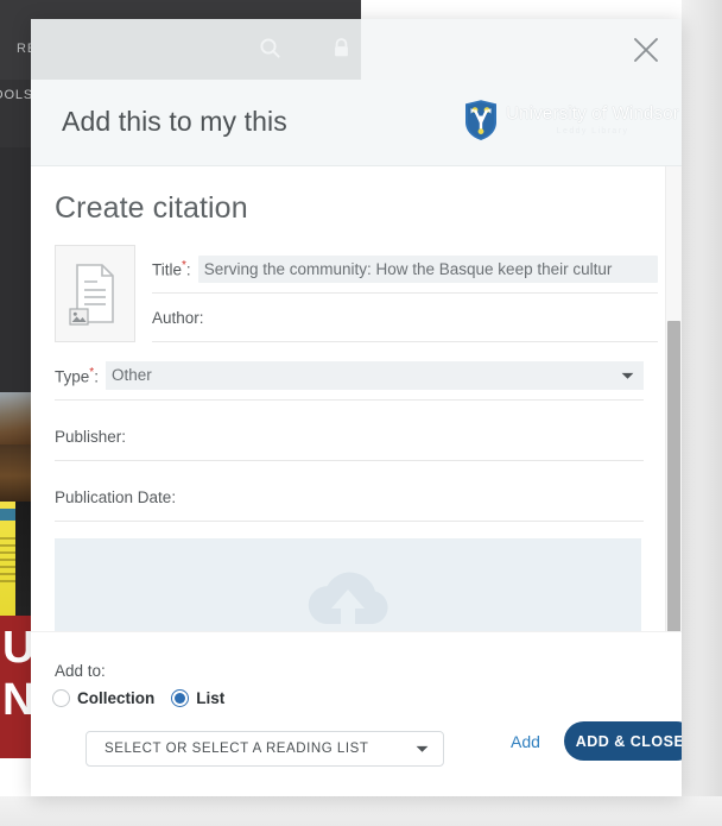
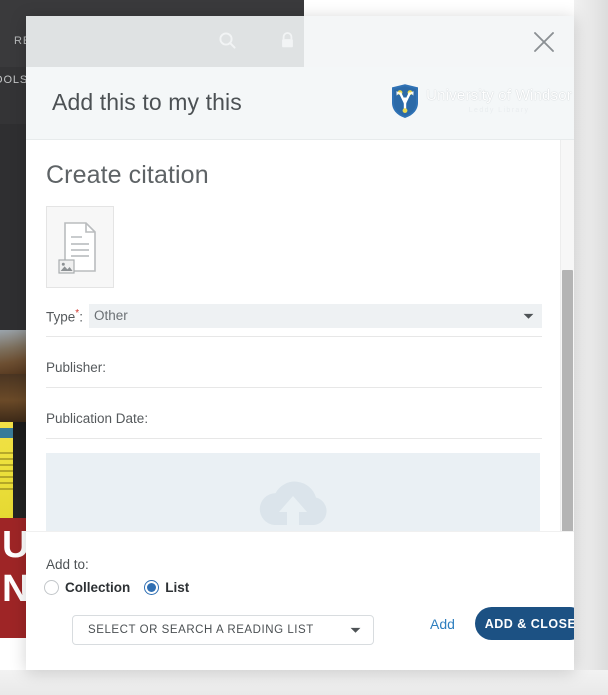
  OLS
  U
  N
  Add this to my this
  University of Windsor
  Create citation
- Title*:
- Serving the community: How the Basque keep their cultur
- Author:
  Type*:
  Other
  Publisher:
  Publication Date:
  Add to:
  Collection
  List
- SELECT OR SELECT A READING LIST
+ SELECT OR SEARCH A READING LIST
  Add
  ADD & CLOSE
